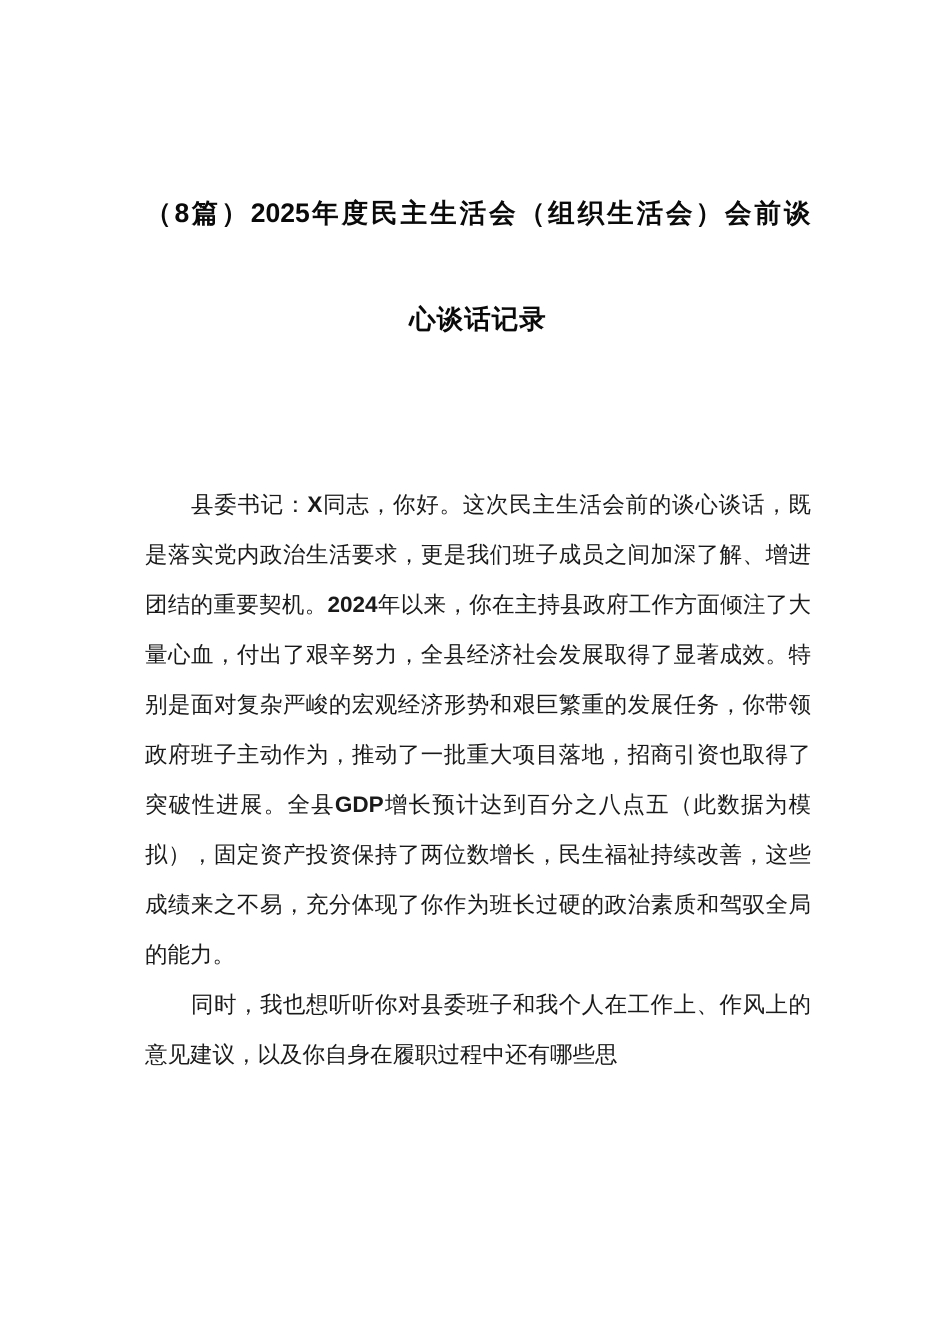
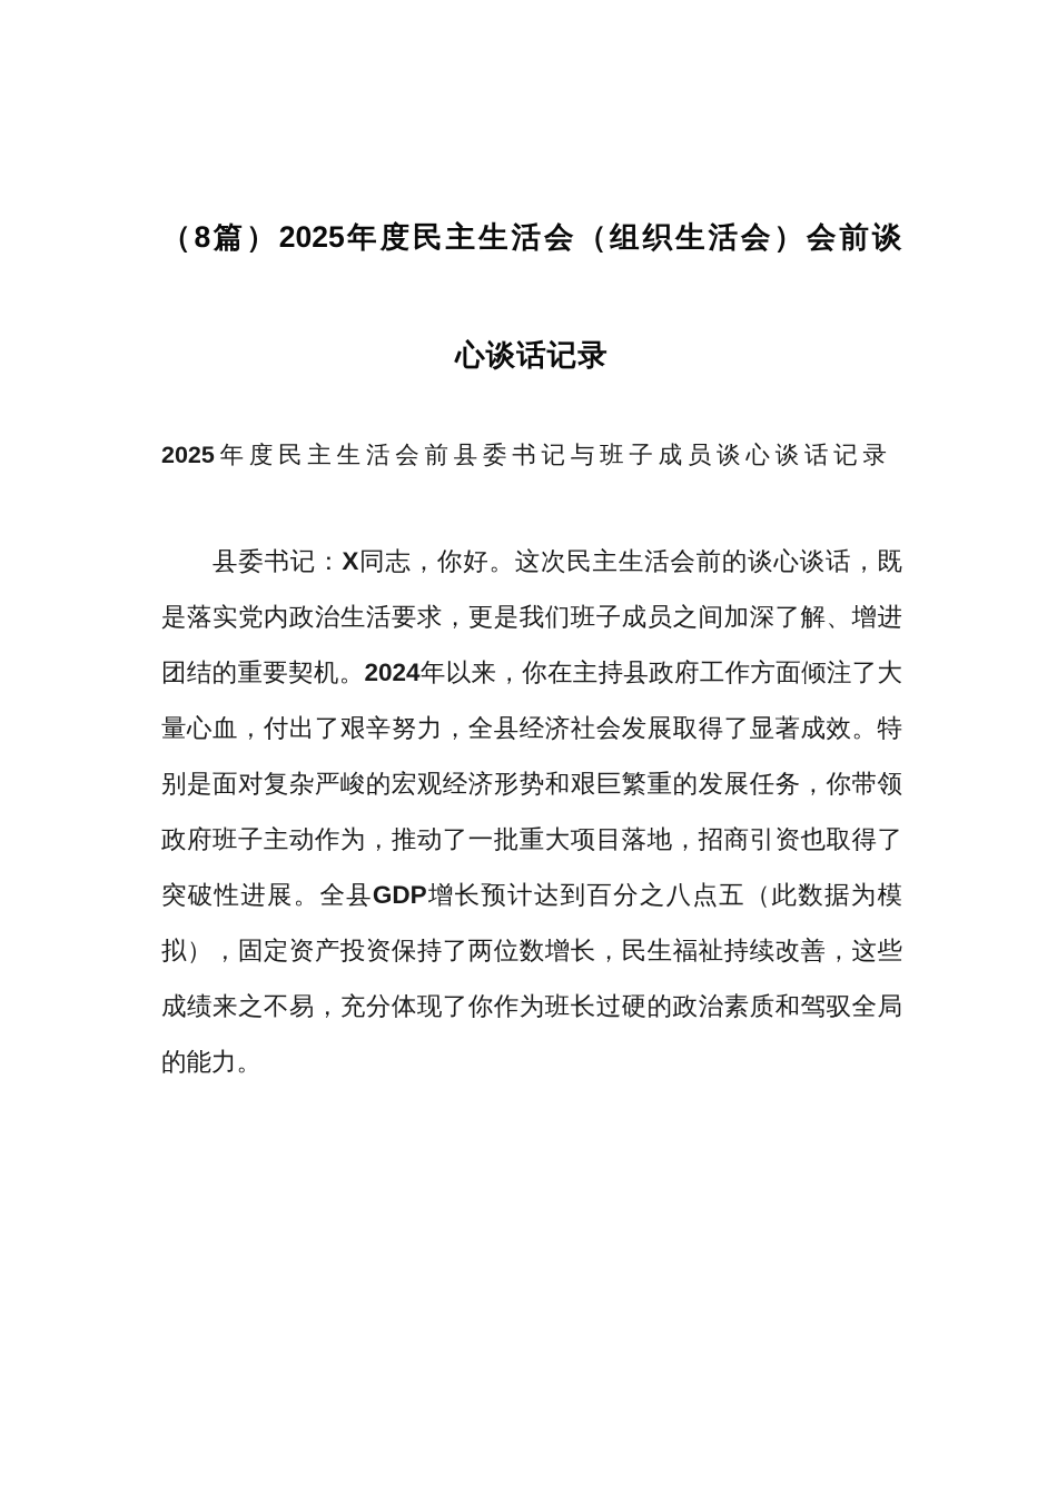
  （8篇）2025年度民主生活会（组织生活会）会前谈
  心谈话记录
+ 2025年度民主生活会前县委书记与班子成员谈心谈话记录
  县委书记：X同志，你好。这次民主生活会前的谈心谈话，既是落实党内政治生活要求，更是我们班子成员之间加深了解、增进团结的重要契机。2024年以来，你在主持县政府工作方面倾注了大量心血，付出了艰辛努力，全县经济社会发展取得了显著成效。特别是面对复杂严峻的宏观经济形势和艰巨繁重的发展任务，你带领政府班子主动作为，推动了一批重大项目落地，招商引资也取得了突破性进展。全县GDP增长预计达到百分之八点五（此数据为模拟），固定资产投资保持了两位数增长，民生福祉持续改善，这些成绩来之不易，充分体现了你作为班长过硬的政治素质和驾驭全局的能力。
- 同时，我也想听听你对县委班子和我个人在工作上、作风上的意见建议，以及你自身在履职过程中还有哪些思
